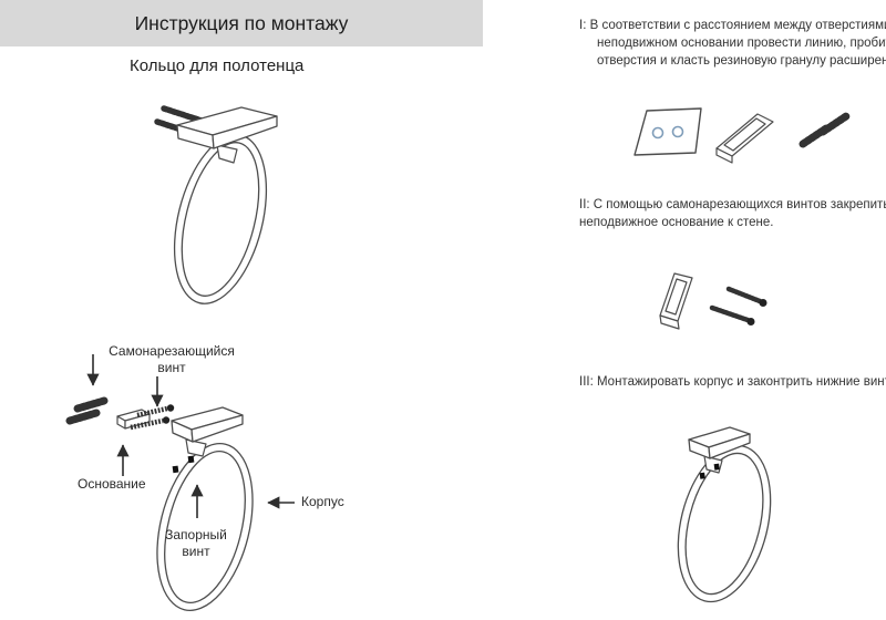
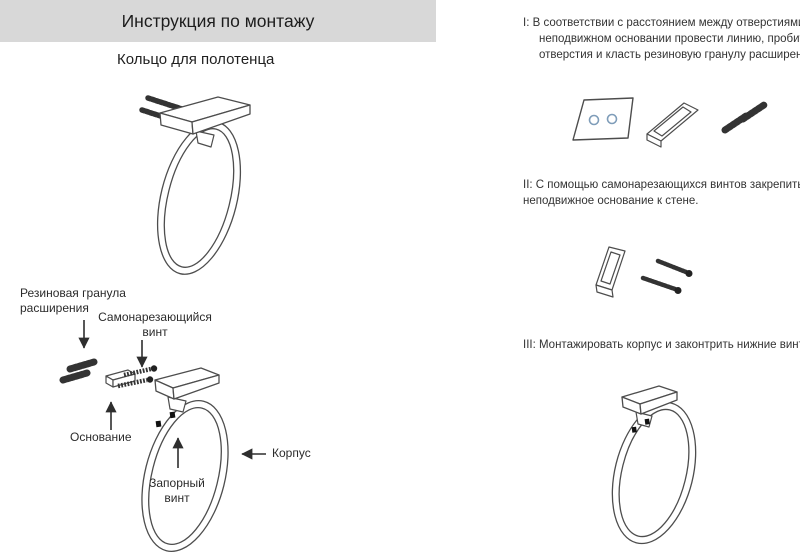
  Инструкция по монтажу
  Кольцо для полотенца
+ Резиновая гранула
+ расширения
  Самонарезающийся
  винт
  Основание
  Запорный
  винт
  Корпус
  I: В соответствии с расстоянием между отверстиям
  неподвижном основании провести линию, проби
  отверстия и класть резиновую гранулу расширен
  II: С помощью самонарезающихся винтов закрепит
  неподвижное основание к стене.
  III: Монтажировать корпус и законтрить нижние вин
